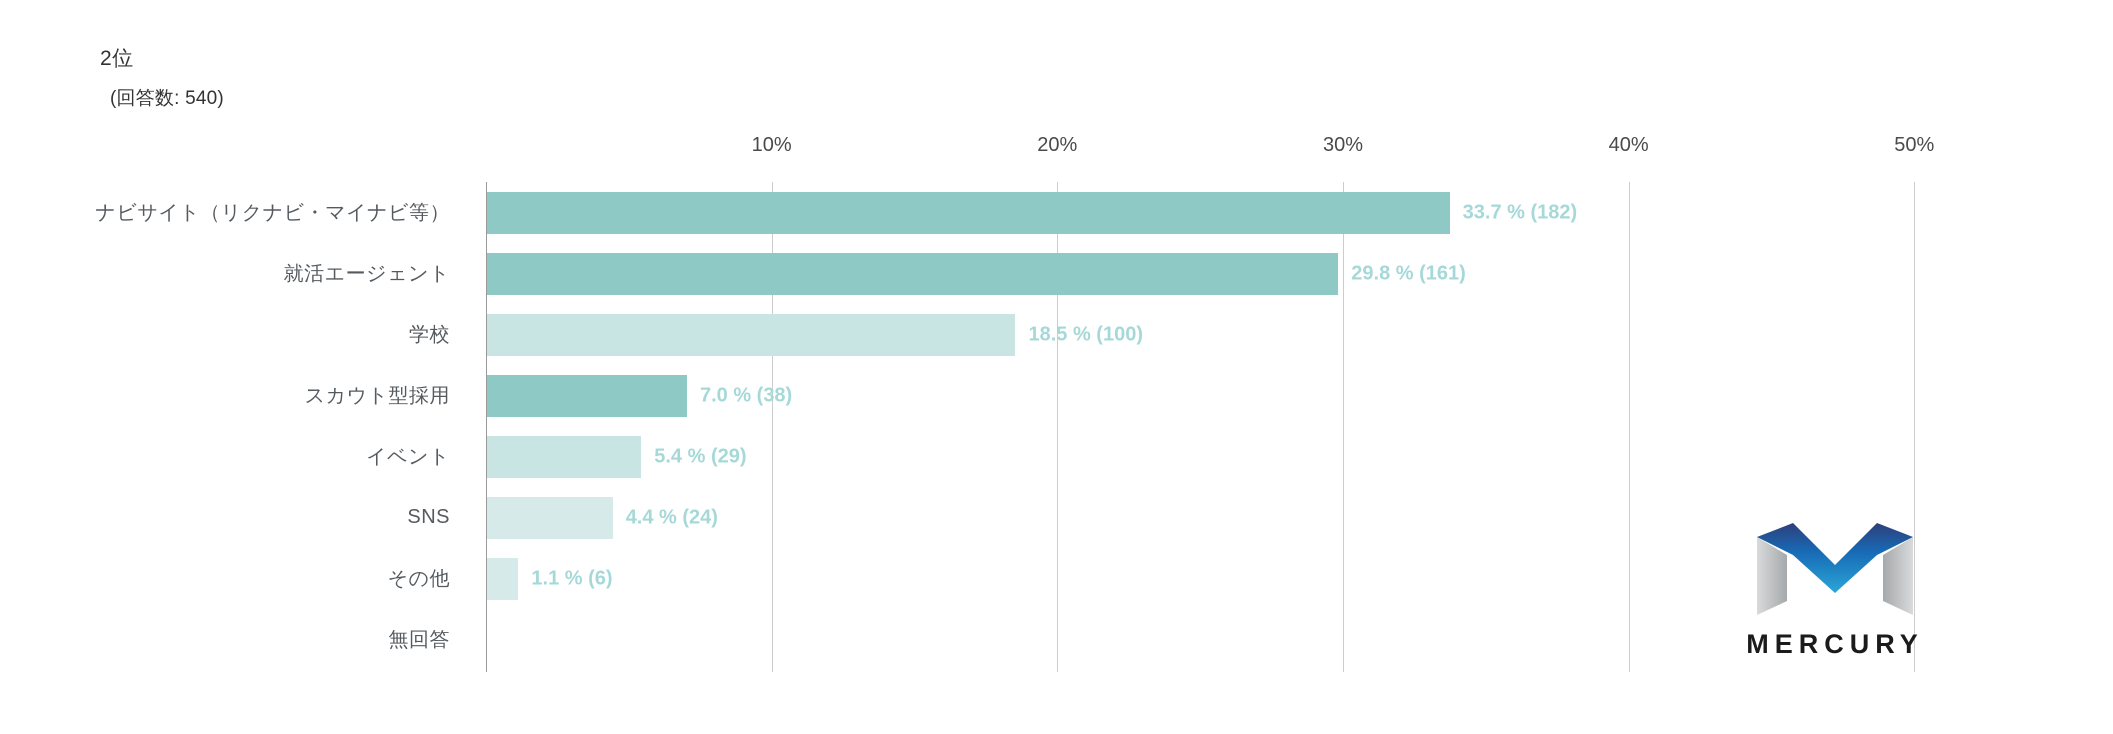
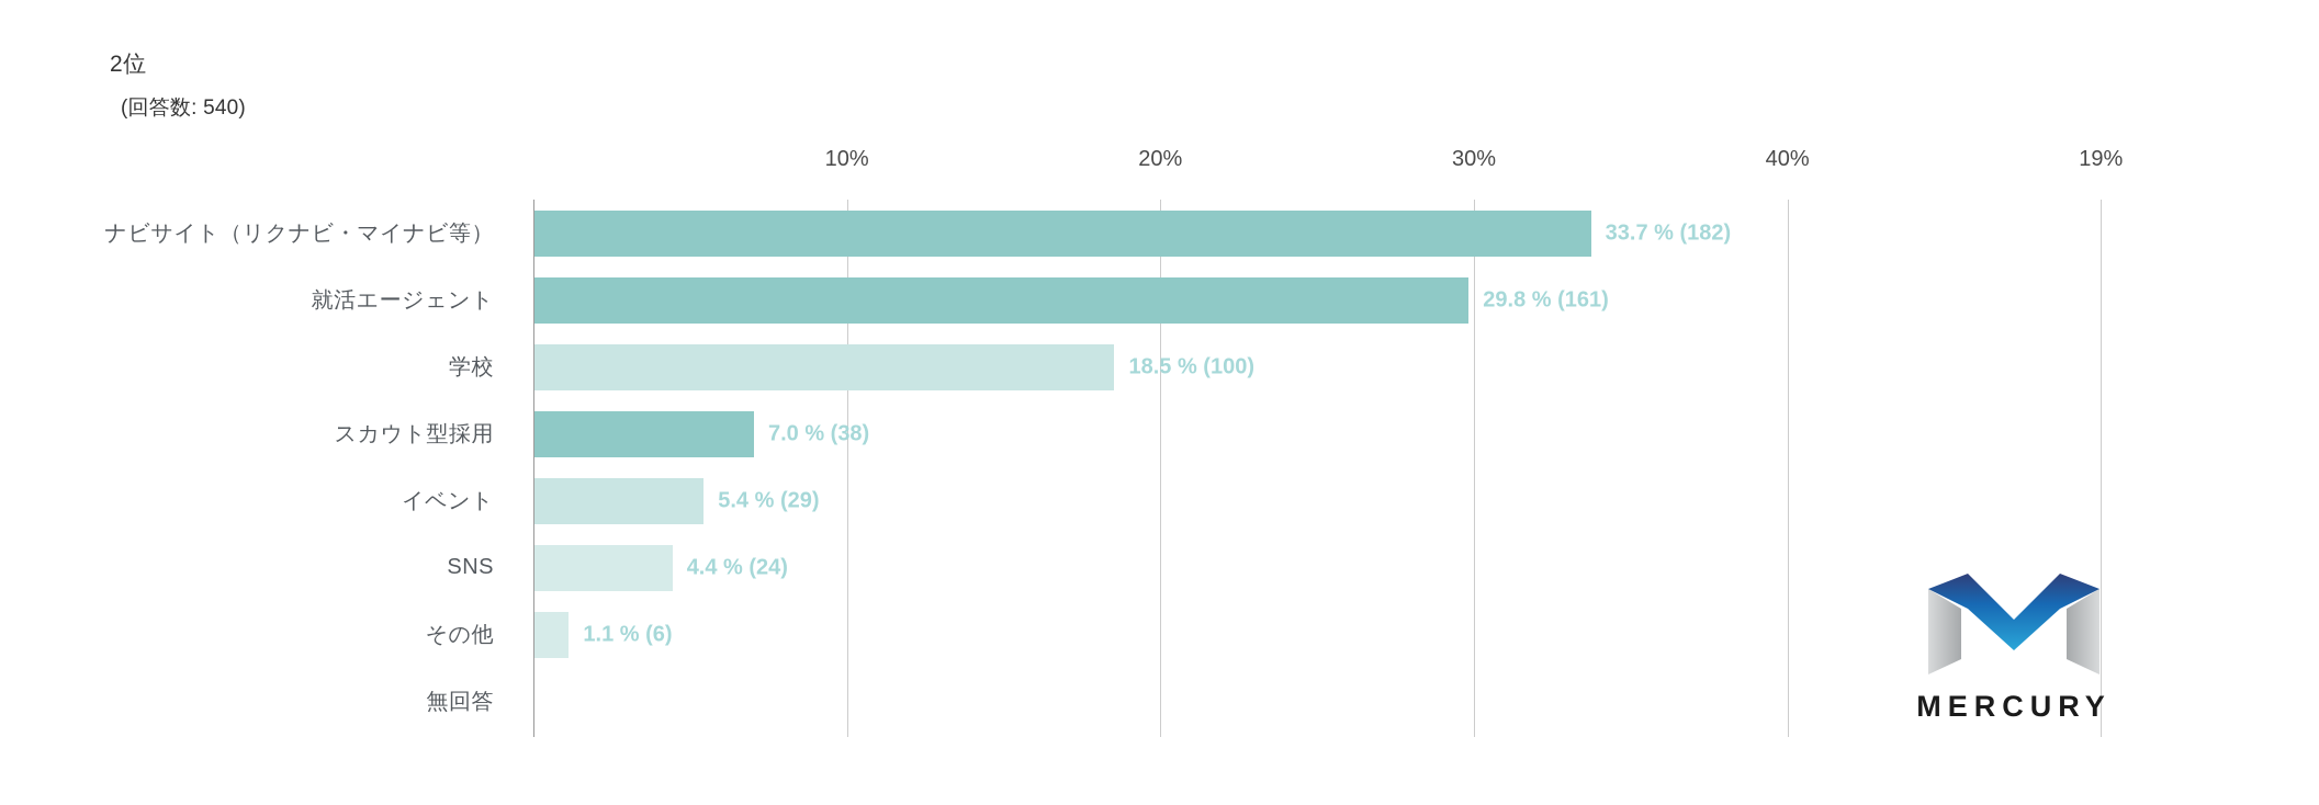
  2位
  (回答数: 540)
  10%
  20%
  30%
  40%
- 50%
+ 19%
  ナビサイト（リクナビ・マイナビ等）
  33.7 % (182)
  就活エージェント
  29.8 % (161)
  学校
  18.5 % (100)
  スカウト型採用
  7.0 % (38)
  イベント
  5.4 % (29)
  SNS
  4.4 % (24)
  その他
  1.1 % (6)
  無回答
  MERCURY
